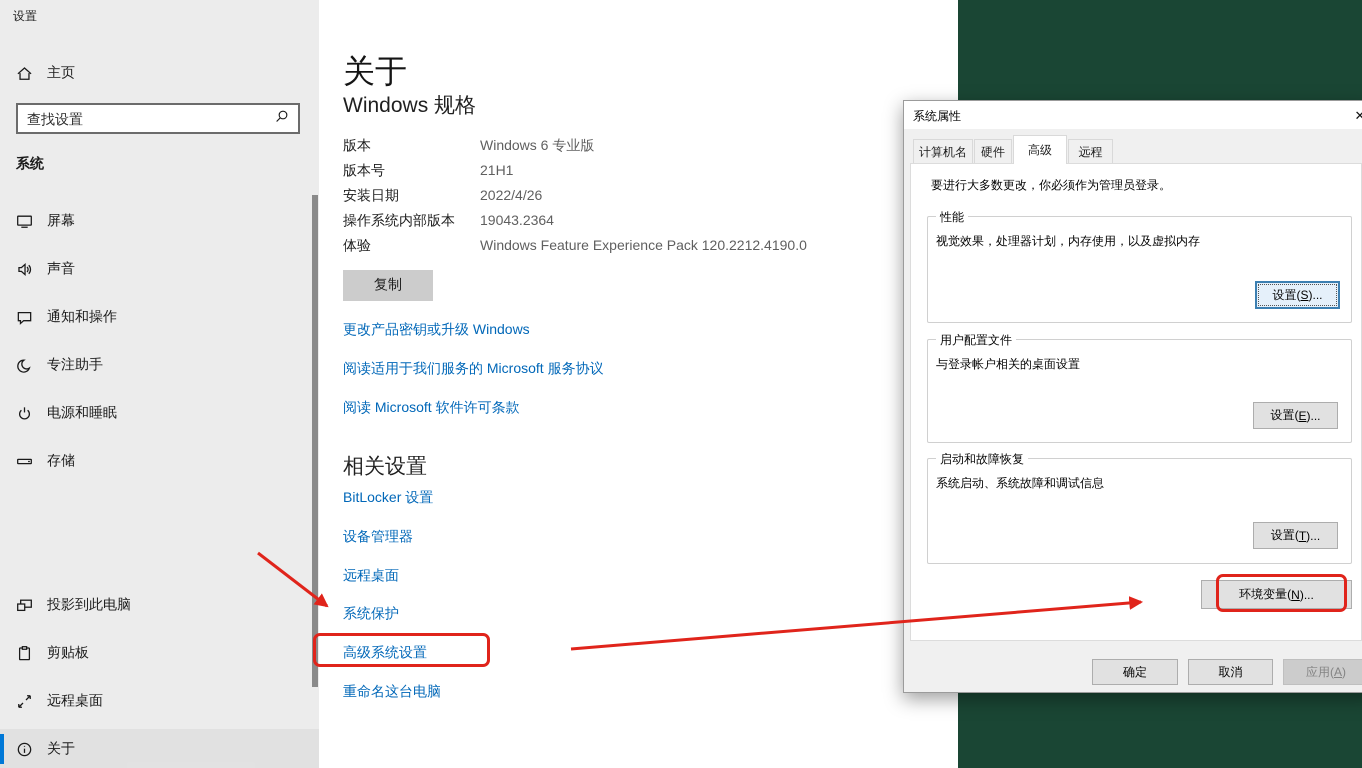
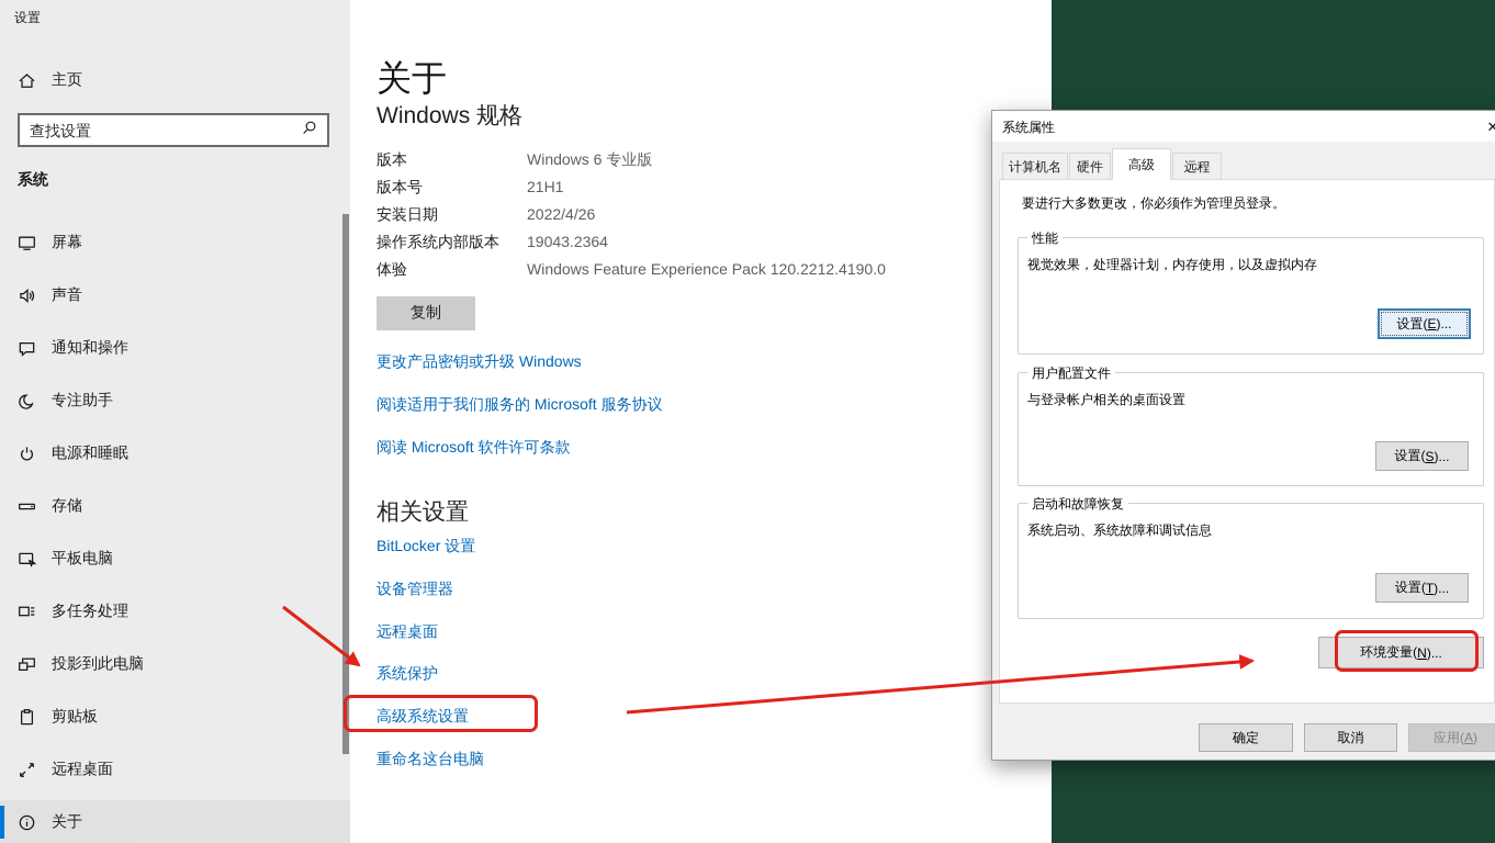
  设置
  主页
  查找设置
  系统
  屏幕
  声音
  通知和操作
  专注助手
  电源和睡眠
  存储
+ 平板电脑
+ 多任务处理
  投影到此电脑
  剪贴板
  远程桌面
  关于
  关于
  Windows 规格
  版本
  Windows 6 专业版
  版本号
  21H1
  安装日期
  2022/4/26
  操作系统内部版本
  19043.2364
  体验
  Windows Feature Experience Pack 120.2212.4190.0
  复制
  更改产品密钥或升级 Windows
  阅读适用于我们服务的 Microsoft 服务协议
  阅读 Microsoft 软件许可条款
  相关设置
  BitLocker 设置
  设备管理器
  远程桌面
  系统保护
  高级系统设置
  重命名这台电脑
  系统属性
  ✕
  计算机名
  硬件
  高级
  远程
  要进行大多数更改，你必须作为管理员登录。
  性能
  视觉效果，处理器计划，内存使用，以及虚拟内存
  设置(
- S
+ E
  )...
  用户配置文件
  与登录帐户相关的桌面设置
  设置(
- E
+ S
  )...
  启动和故障恢复
  系统启动、系统故障和调试信息
  设置(
  T
  )...
  环境变量(
  N
  )...
  确定
  取消
  应用(
  A
  )
